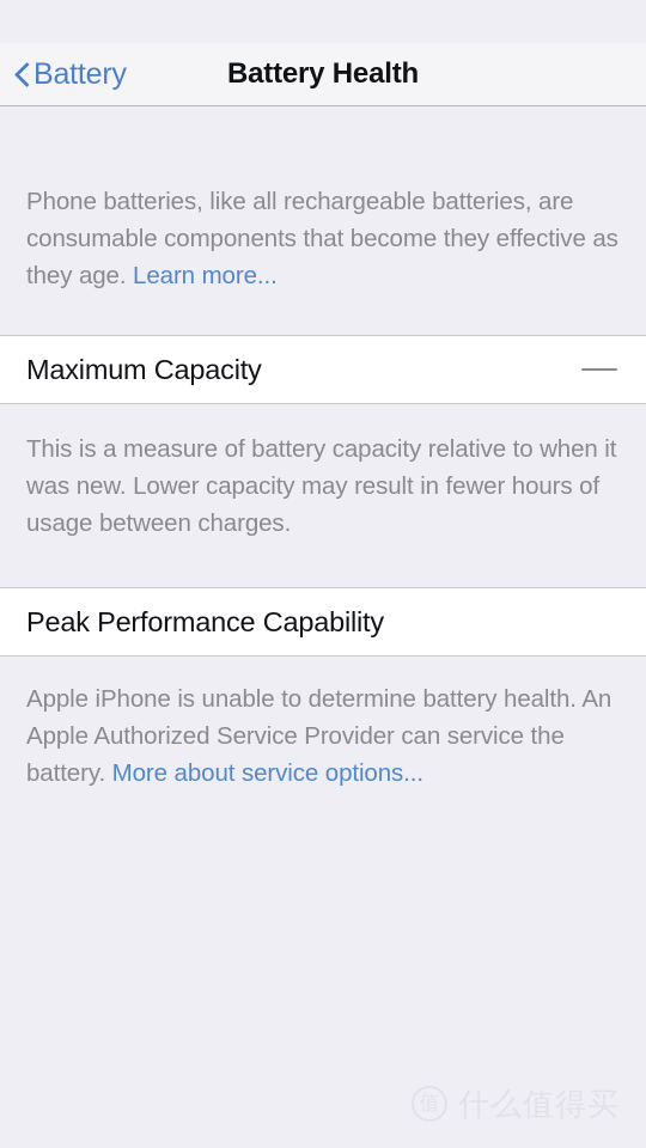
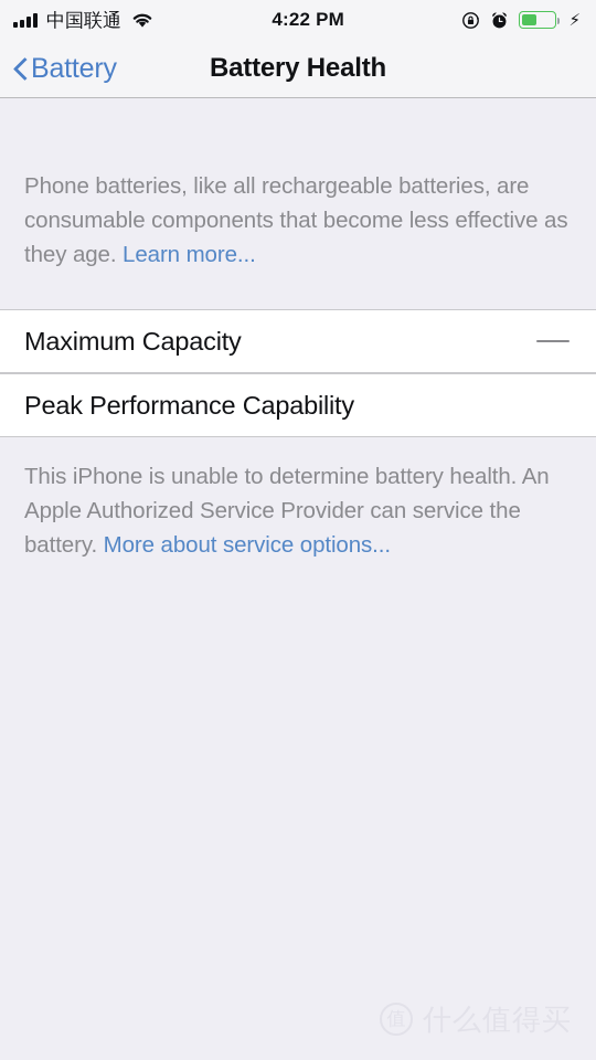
+ 中国联通
+ 4:22 PM
+ ⚡
  Battery
  Battery Health
- Phone batteries, like all rechargeable batteries, are consumable components that become they effective as they age. Learn more...
+ Phone batteries, like all rechargeable batteries, are consumable components that become less effective as they age. Learn more...
  Maximum Capacity
- This is a measure of battery capacity relative to when it was new. Lower capacity may result in fewer hours of usage between charges.
  Peak Performance Capability
- Apple iPhone is unable to determine battery health. An Apple Authorized Service Provider can service the battery. More about service options...
+ This iPhone is unable to determine battery health. An Apple Authorized Service Provider can service the battery. More about service options...
